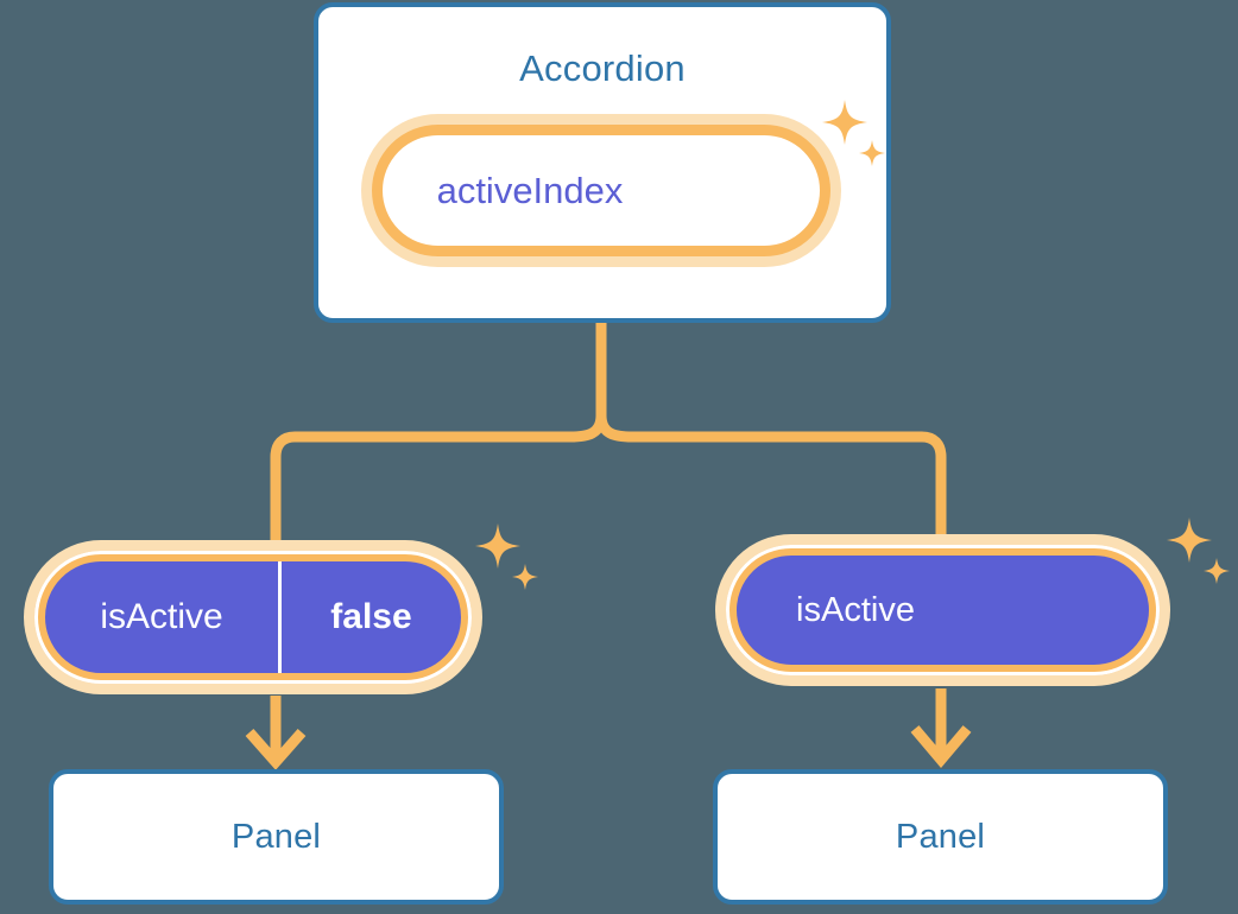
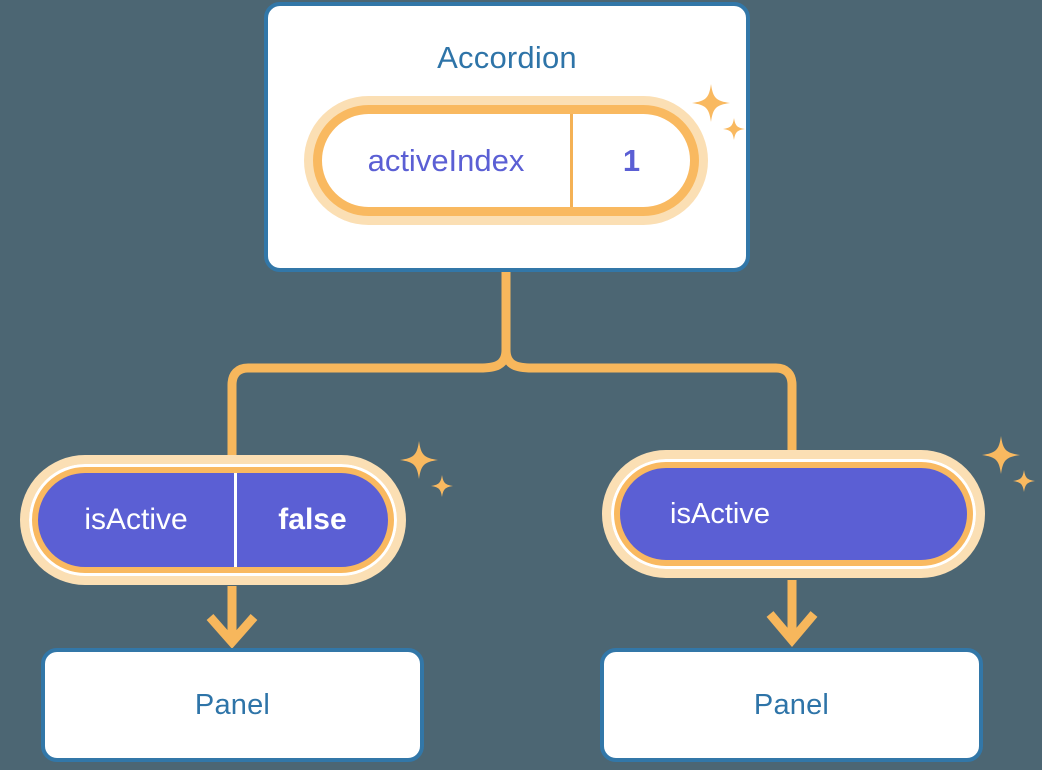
  Accordion
  activeIndex
+ 1
  isActive
  false
  Panel
  isActive
  Panel
